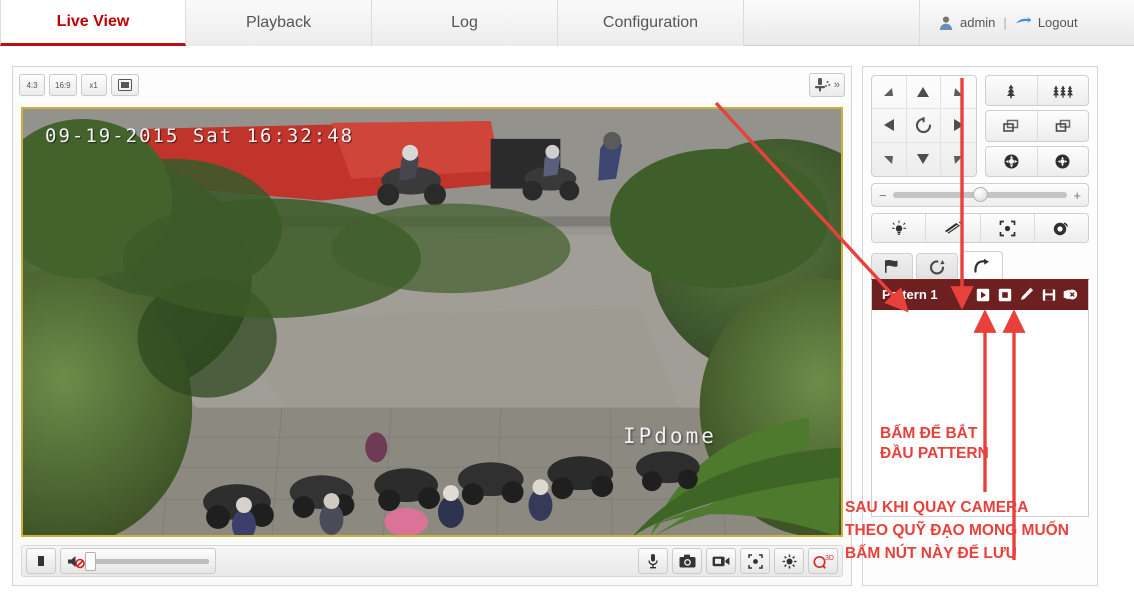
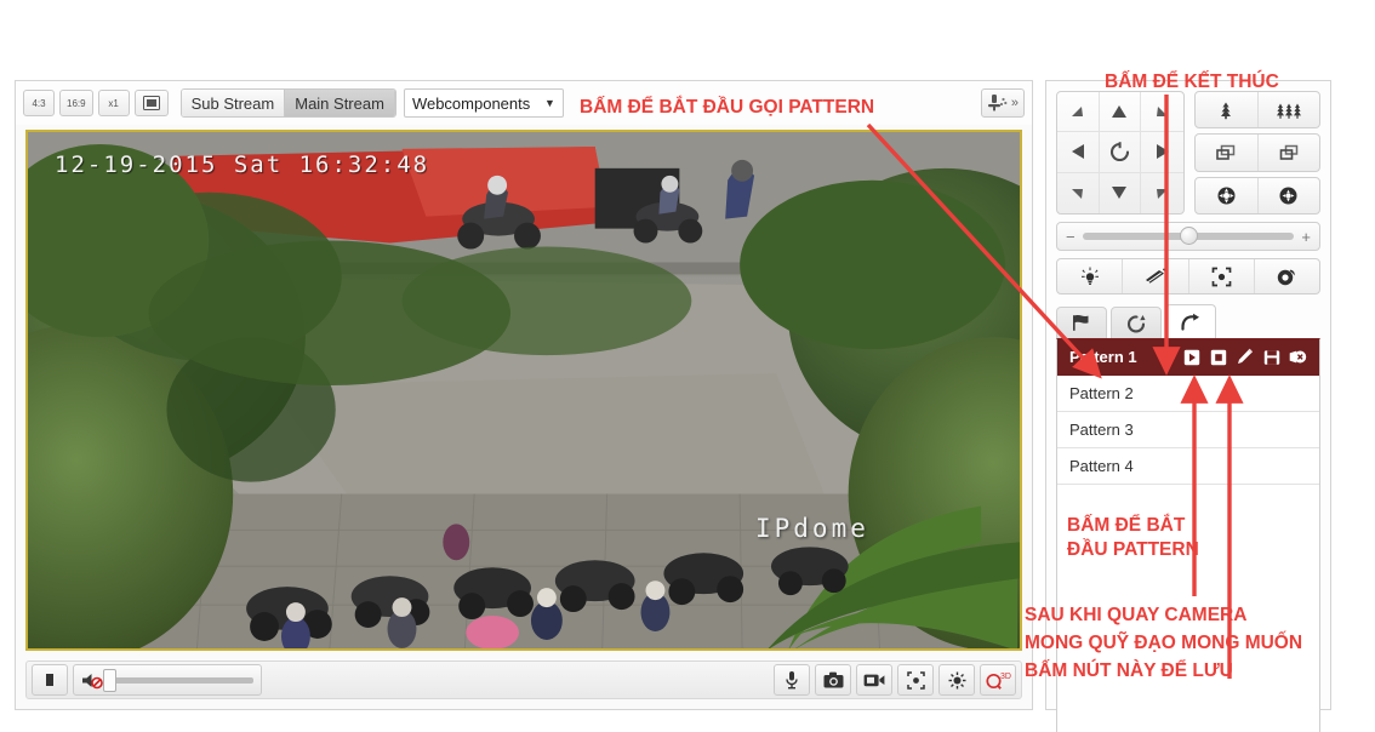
- Live View
- Playback
- Log
- Configuration
- admin
- |
- Logout
  4:3
  16:9
  x1
+ Sub Stream
+ Main Stream
+ Webcomponents
+ ▼
  »
- 09-19-2015 Sat 16:32:48
+ 12-19-2015 Sat 16:32:48
  IPdome
  −
  +
  Pttern 1
+ Pattern 2
+ Pattern 3
+ Pattern 4
+ BẤM ĐỂ BẮT ĐẦU GỌI PATTERN
+ BẤM ĐỂ KẾT THÚC
  BẤM ĐỂ BẮT
  ĐẦU PATTERN
  SAU KHI QUAY CAMERA
- THEO QUỸ ĐẠO MONG MUỐN
+ MONG QUỸ ĐẠO MONG MUỐN
  BẤM NÚT NÀY ĐỂ LƯU
